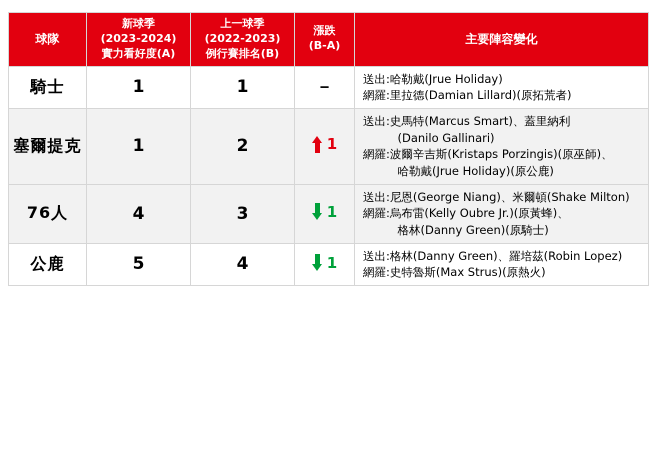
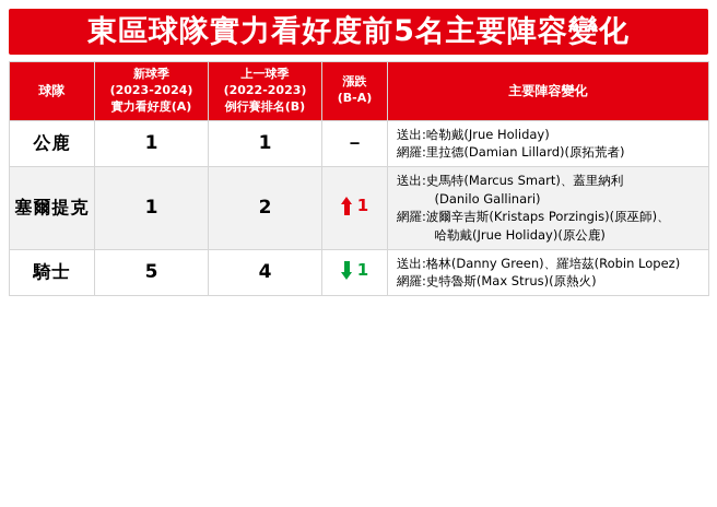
+ 東區球隊實力看好度前5名主要陣容變化
  球隊	新球季 (2023-2024) 實力看好度(A)	上一球季 (2022-2023) 例行賽排名(B)	漲跌 (B-A)	主要陣容變化
- 騎士	1	1	－	送出:哈勒戴(Jrue Holiday)網羅:里拉德(Damian Lillard)(原拓荒者)
+ 公鹿	1	1	－	送出:哈勒戴(Jrue Holiday)網羅:里拉德(Damian Lillard)(原拓荒者)
  塞爾提克	1	2	1	送出:史馬特(Marcus Smart)、蓋里納利 (Danilo Gallinari)網羅:波爾辛吉斯(Kristaps Porzingis)(原巫師)、 哈勒戴(Jrue Holiday)(原公鹿)
- 76人	4	3	1	送出:尼恩(George Niang)、米爾頓(Shake Milton)網羅:烏布雷(Kelly Oubre Jr.)(原黃蜂)、 格林(Danny Green)(原騎士)
- 公鹿	5	4	1	送出:格林(Danny Green)、羅培茲(Robin Lopez)網羅:史特魯斯(Max Strus)(原熱火)
+ 騎士	5	4	1	送出:格林(Danny Green)、羅培茲(Robin Lopez)網羅:史特魯斯(Max Strus)(原熱火)
